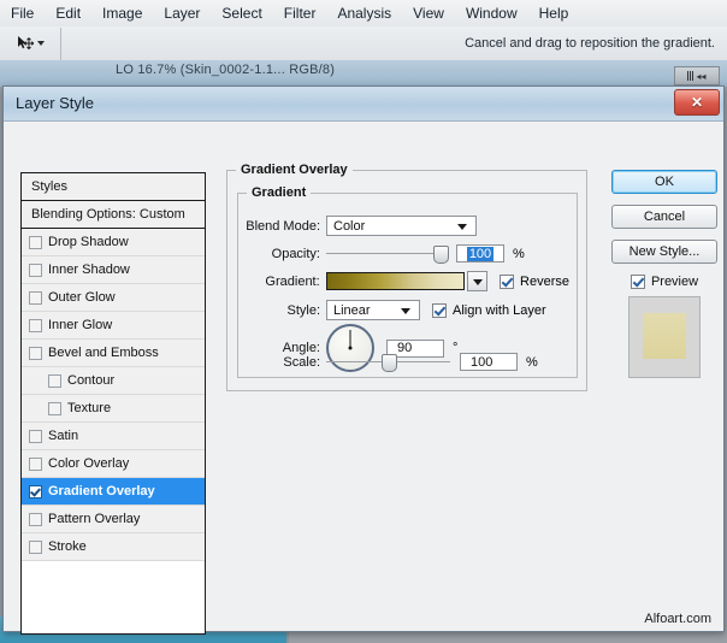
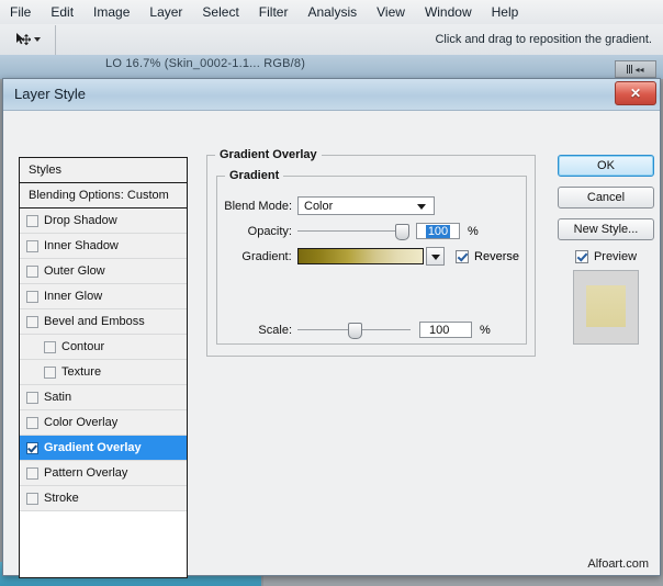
  File
  Edit
  Image
  Layer
  Select
  Filter
  Analysis
  View
  Window
  Help
- Cancel and drag to reposition the gradient.
+ Click and drag to reposition the gradient.
  LO 16.7% (Skin_0002-1.1... RGB/8)
  ◂◂
  Layer Style
  ✕
  Styles
  Blending Options: Custom
  Drop Shadow
  Inner Shadow
  Outer Glow
  Inner Glow
  Bevel and Emboss
  Contour
  Texture
  Satin
  Color Overlay
  Gradient Overlay
  Pattern Overlay
  Stroke
  Gradient Overlay
  Gradient
  Blend Mode:
  Color
  Opacity:
  100
  %
  Gradient:
  Reverse
- Style:
- Linear
- Align with Layer
- Angle:
- 90
- °
  Scale:
  100
  %
  OK
  Cancel
  New Style...
  Preview
  Alfoart.com
